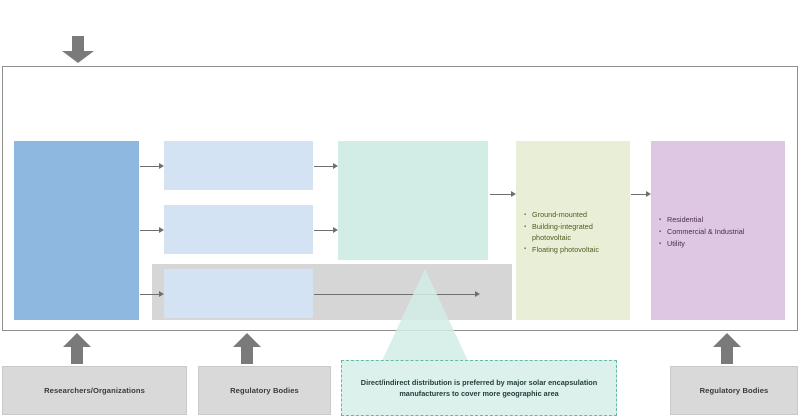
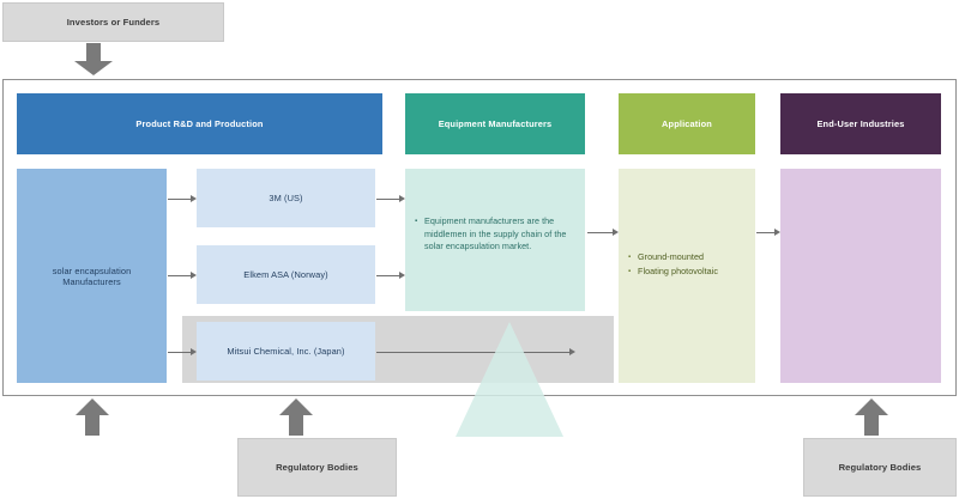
+ Investors or Funders
+ Product R&D and Production
+ Equipment Manufacturers
+ Application
+ End-User Industries
+ solar encapsulation Manufacturers
+ 3M (US)
+ Elkem ASA (Norway)
+ Mitsui Chemical, Inc. (Japan)
+ Equipment manufacturers are the middlemen in the supply chain of the solar encapsulation market.
  Ground-mounted
- Building-integrated photovoltaic
  Floating photovoltaic
- Residential
- Commercial & Industrial
- Utility
- Researchers/Organizations
  Regulatory Bodies
  Regulatory Bodies
- Direct/indirect distribution is preferred by major solar encapsulation manufacturers to cover more geographic area
